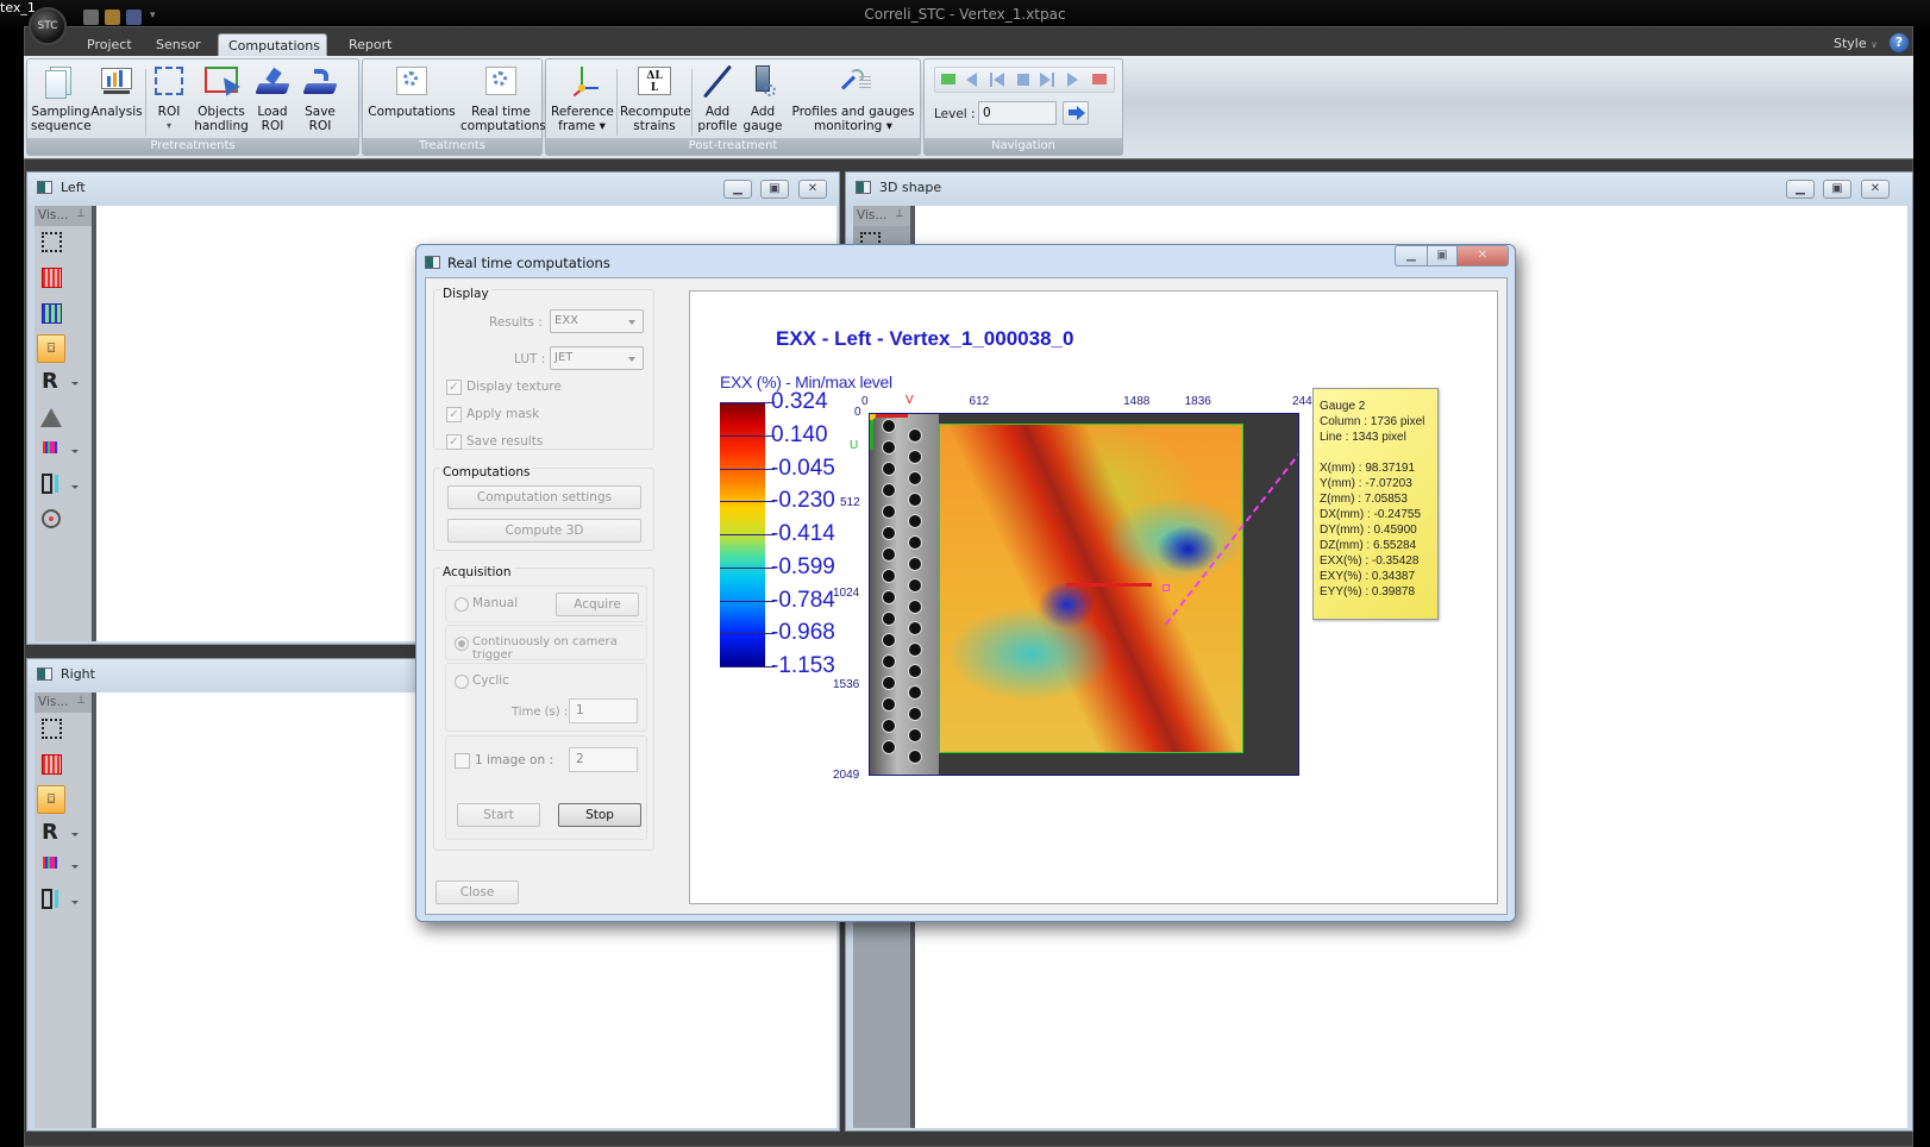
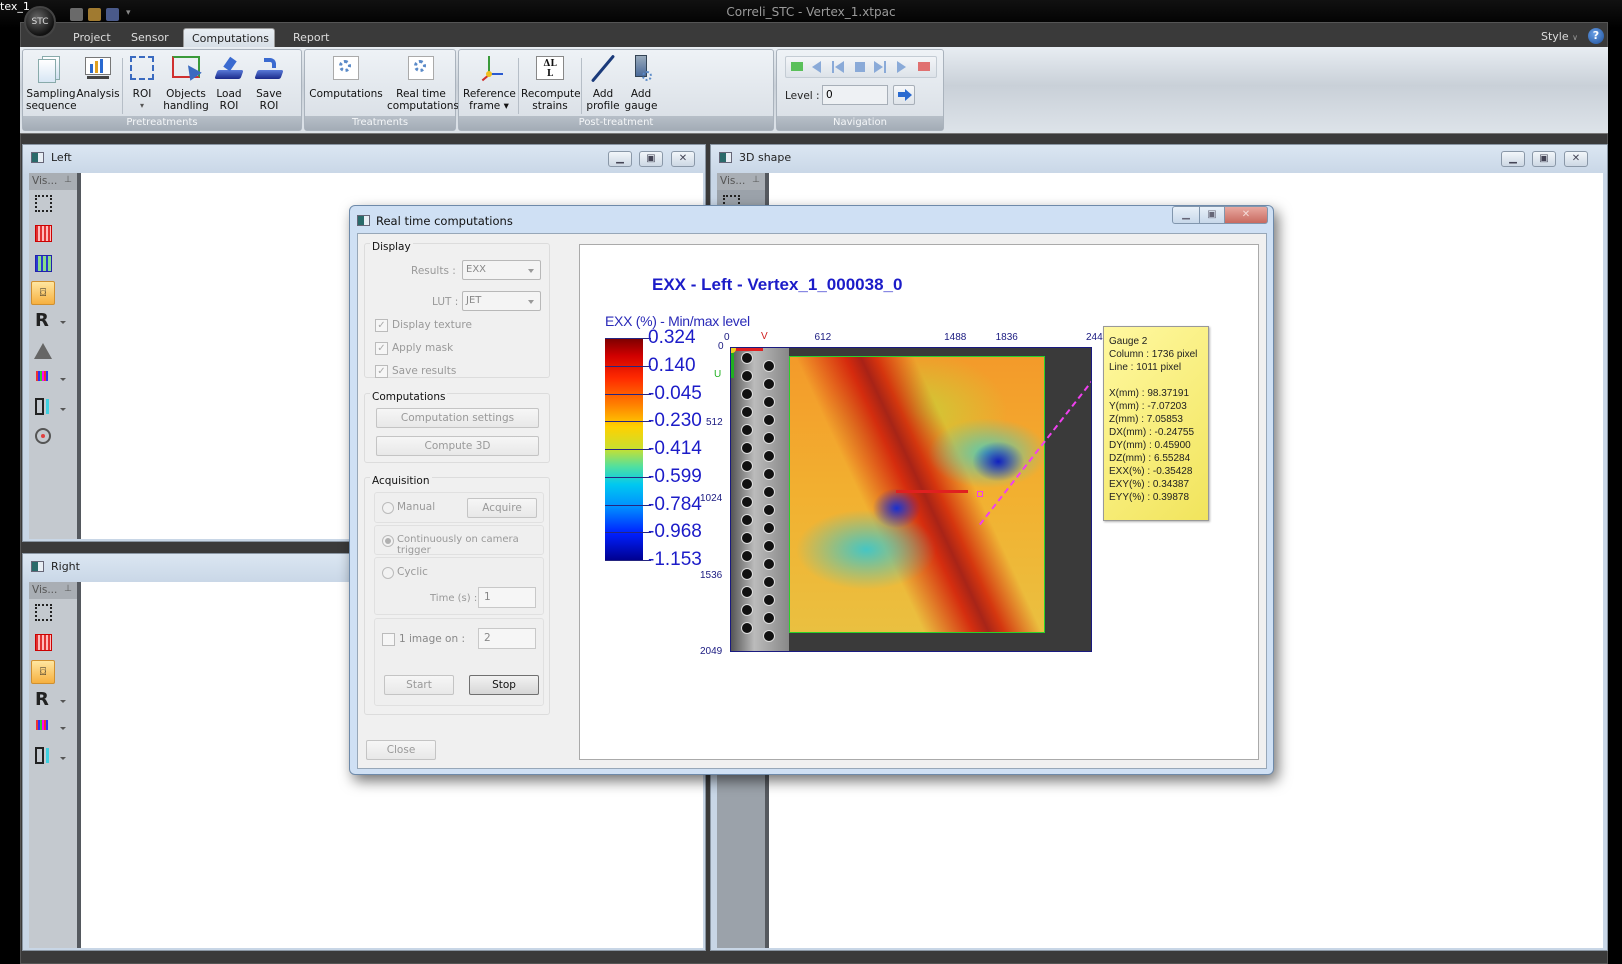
  tex_1
  Correli_STC - Vertex_1.xtpac
  STC
  ▾
  Project
  Sensor
  Computations
  Report
  Style ∨
  ?
  Sampling
  sequence
  Analysis
  ROI
  ▾
  Objects
  handling
  Load
  ROI
  Save
  ROI
  Pretreatments
  Computations
  Real time
  computations
  Treatments
  Reference
  frame ▾
  ΔL
  L
  Recompute
  strains
  Add
  profile
  Add
  gauge
- Profiles and gauges
- monitoring ▾
  Post-treatment
  Level :
  0
  Navigation
  Left
  ▁
  ▣
  ✕
  Vis...
  ⊥
  ⌼
  R
  Right
  Vis...
  ⊥
  ⌼
  R
  3D shape
  ▁
  ▣
  ✕
  Vis...
  ⊥
  Real time computations
  ▁
  ▣
  ✕
  Display
  Results :
  EXX
  LUT :
  JET
  ✓
  Display texture
  ✓
  Apply mask
  ✓
  Save results
  Computations
  Computation settings
  Compute 3D
  Acquisition
  Manual
  Acquire
  Continuously on camera trigger
  Cyclic
  Time (s) :
  1
  1 image on :
  2
  Start
  Stop
  Close
  EXX - Left - Vertex_1_000038_0
  EXX (%) - Min/max level
  0.324
  0.140
  -0.045
  -0.230
  -0.414
  -0.599
  -0.784
  -0.968
  -1.153
  0
  612
  1488
  1836
  244
  0
  512
  1024
  1536
  2049
  V
  U
  Gauge 2
  Column : 1736 pixel
- Line : 1343 pixel
+ Line : 1011 pixel
  X(mm) : 98.37191
  Y(mm) : -7.07203
  Z(mm) : 7.05853
  DX(mm) : -0.24755
  DY(mm) : 0.45900
  DZ(mm) : 6.55284
  EXX(%) : -0.35428
  EXY(%) : 0.34387
  EYY(%) : 0.39878
